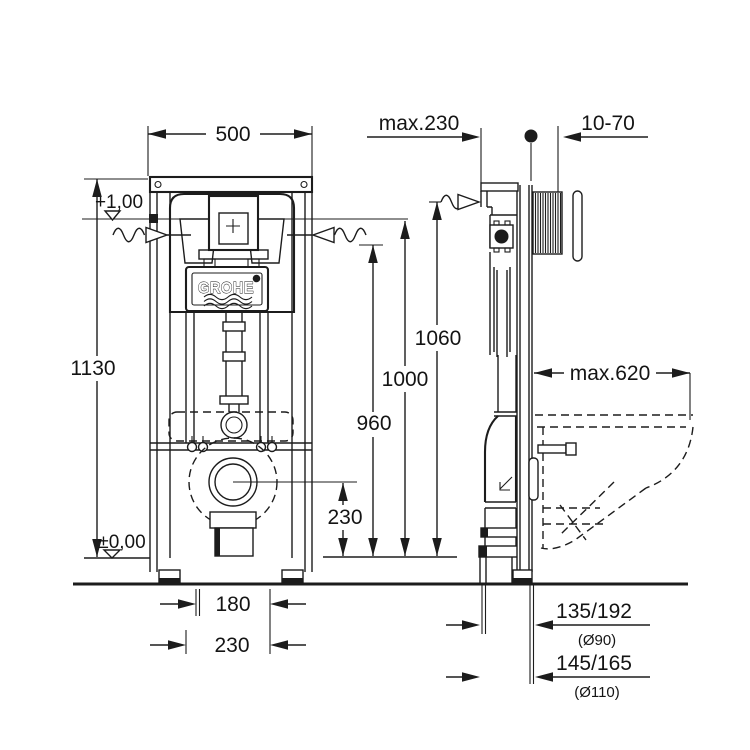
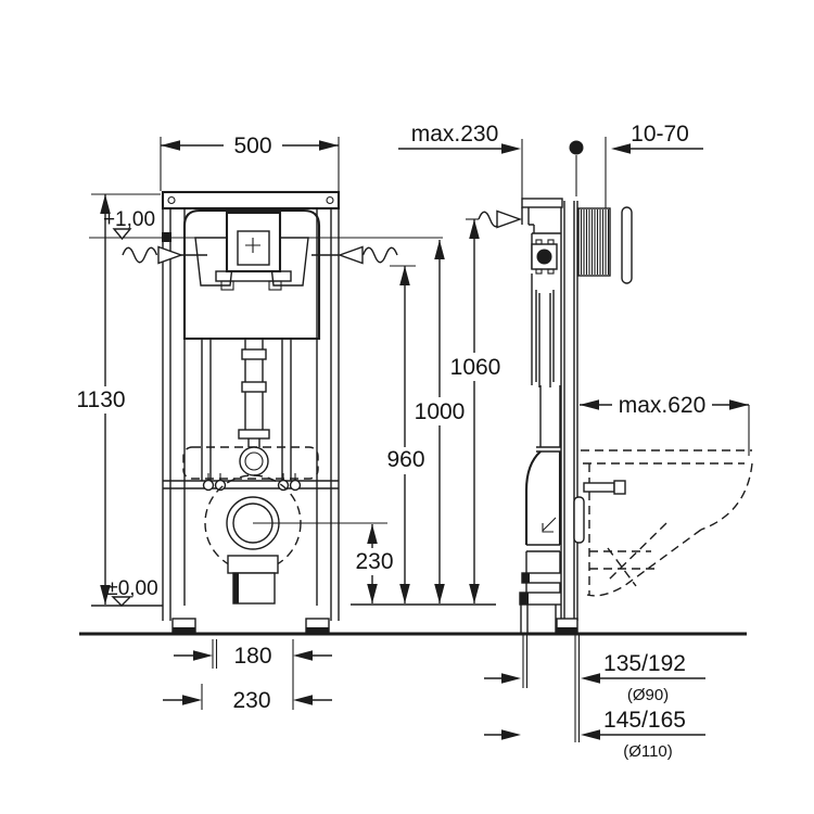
- GROHE
  500
  max.230
  10-70
  1130
  +1,00
  ±0,00
  960
  1000
  1060
  230
  max.620
  180
  230
  135/192
  (Ø90)
  145/165
  (Ø110)
